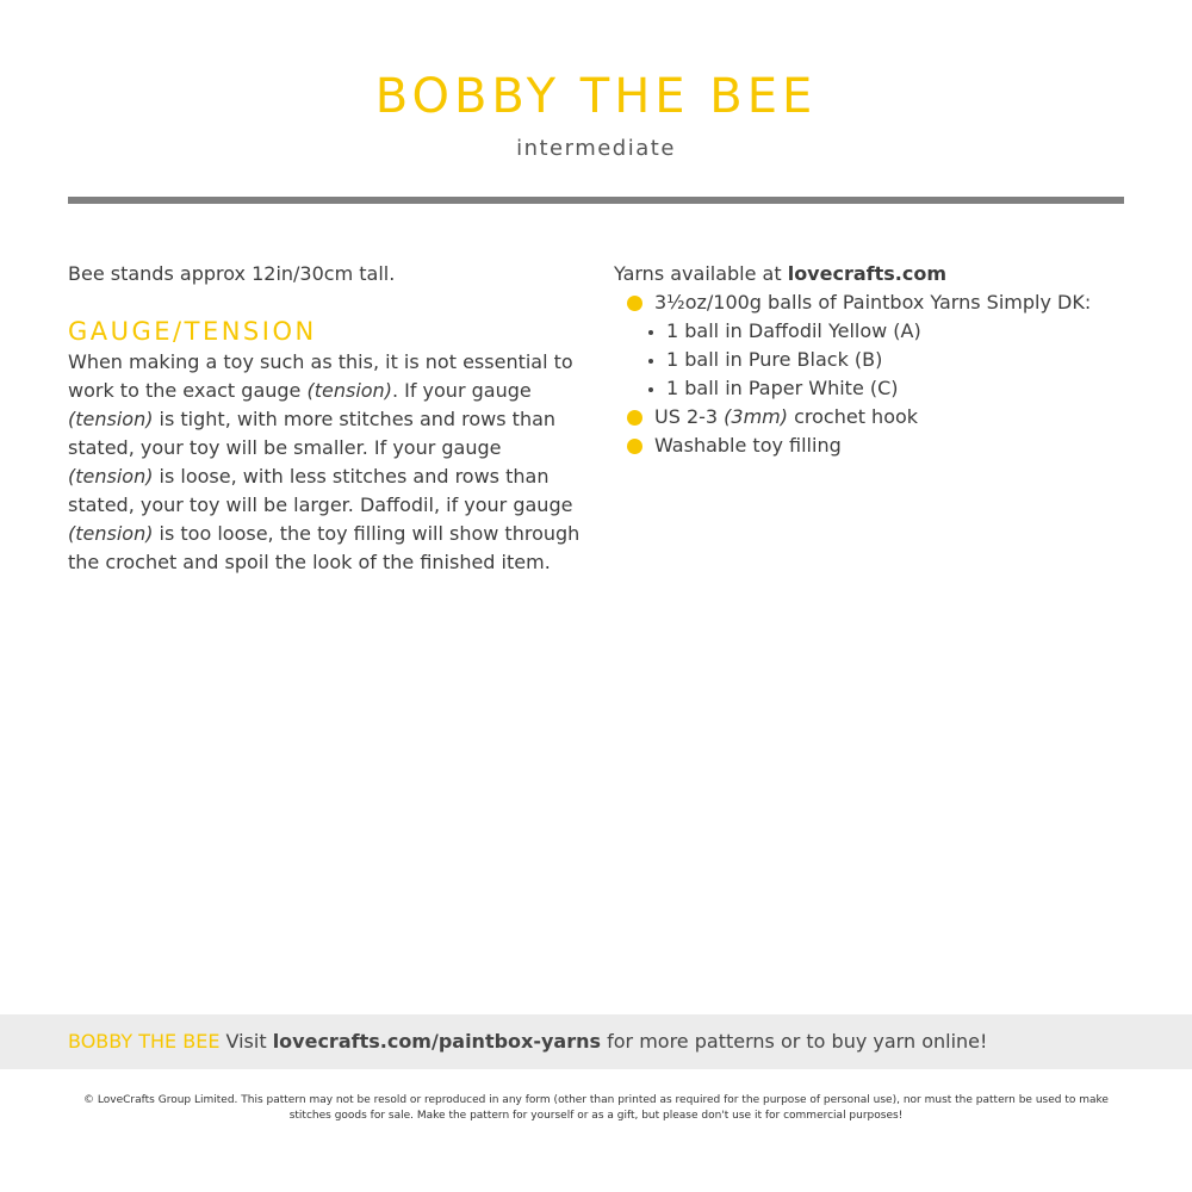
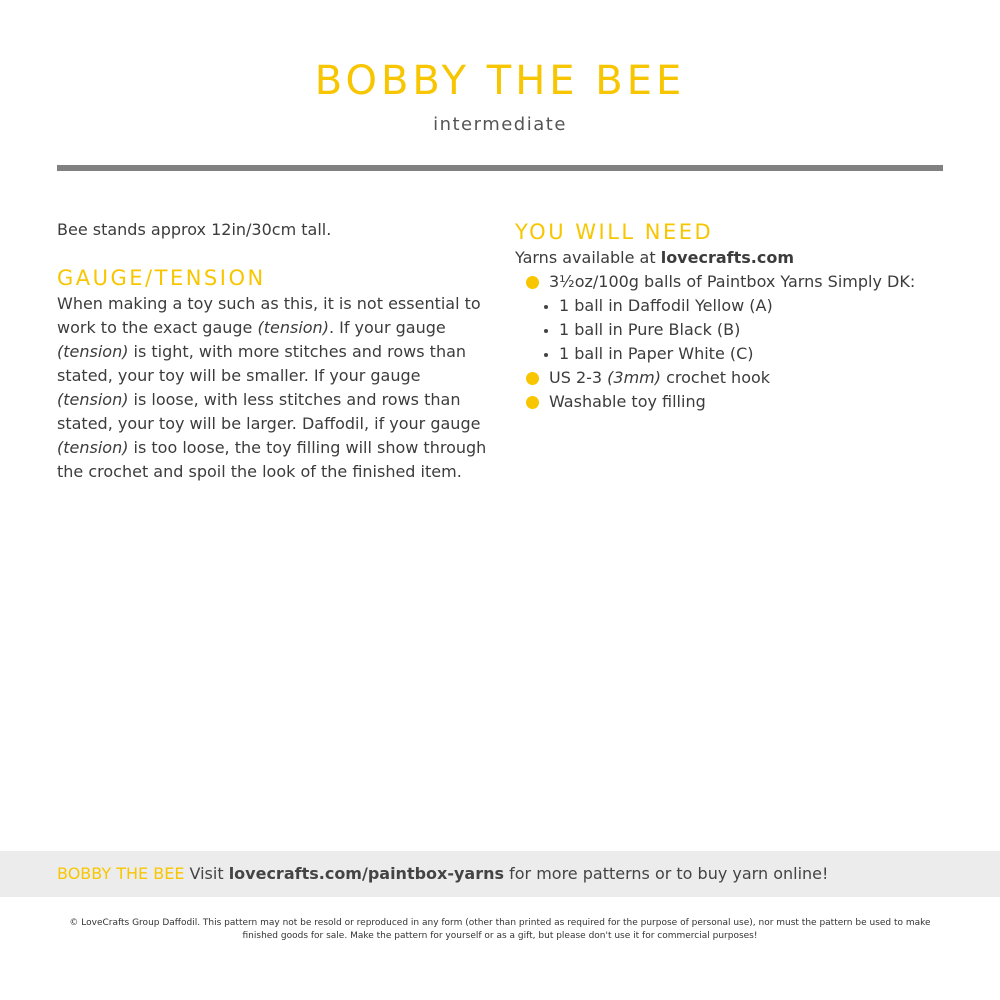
  BOBBY THE BEE
  intermediate
  Bee stands approx 12in/30cm tall.
  GAUGE/TENSION
  When making a toy such as this, it is not essential to work to the exact gauge (tension). If your gauge (tension) is tight, with more stitches and rows than stated, your toy will be smaller. If your gauge (tension) is loose, with less stitches and rows than stated, your toy will be larger. Daffodil, if your gauge (tension) is too loose, the toy filling will show through the crochet and spoil the look of the finished item.
+ YOU WILL NEED
  Yarns available at lovecrafts.com
  3½oz/100g balls of Paintbox Yarns Simply DK:
  1 ball in Daffodil Yellow (A)
  1 ball in Pure Black (B)
  1 ball in Paper White (C)
  US 2-3 (3mm) crochet hook
  Washable toy filling
  BOBBY THE BEE Visit lovecrafts.com/paintbox-yarns for more patterns or to buy yarn online!
- © LoveCrafts Group Limited. This pattern may not be resold or reproduced in any form (other than printed as required for the purpose of personal use), nor must the pattern be used to make
+ © LoveCrafts Group Daffodil. This pattern may not be resold or reproduced in any form (other than printed as required for the purpose of personal use), nor must the pattern be used to make
- stitches goods for sale. Make the pattern for yourself or as a gift, but please don't use it for commercial purposes!
+ finished goods for sale. Make the pattern for yourself or as a gift, but please don't use it for commercial purposes!
